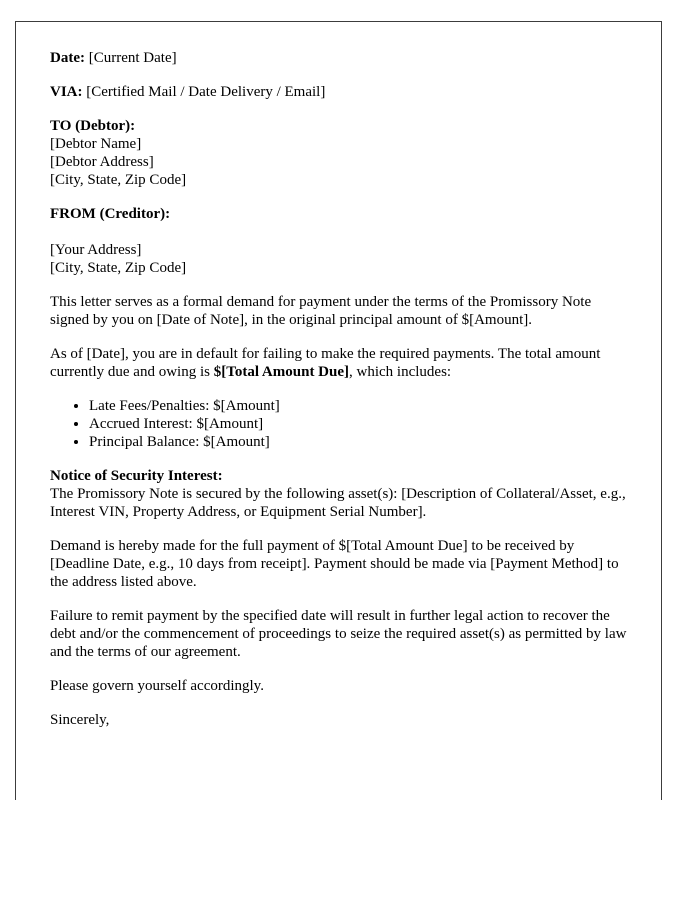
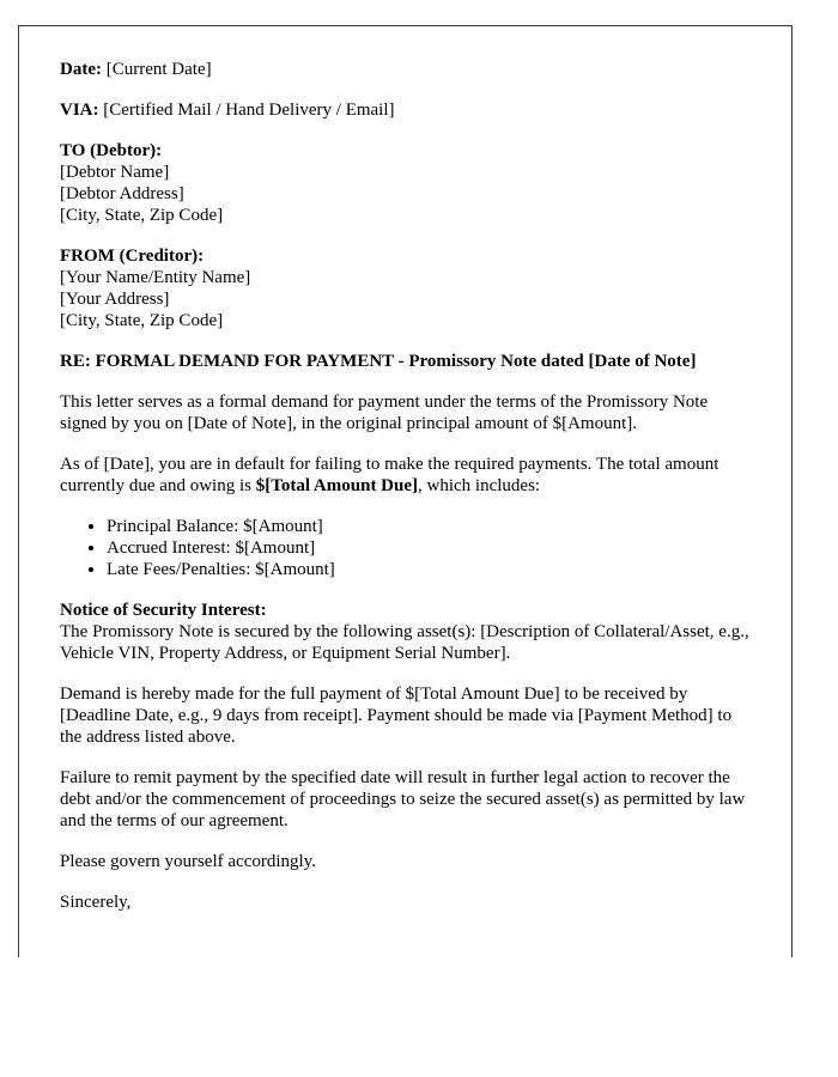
  Date: [Current Date]
- VIA: [Certified Mail / Date Delivery / Email]
+ VIA: [Certified Mail / Hand Delivery / Email]
  TO (Debtor):
  [Debtor Name]
  [Debtor Address]
  [City, State, Zip Code]
  FROM (Creditor):
+ [Your Name/Entity Name]
  [Your Address]
  [City, State, Zip Code]
+ RE: FORMAL DEMAND FOR PAYMENT - Promissory Note dated [Date of Note]
  This letter serves as a formal demand for payment under the terms of the Promissory Note signed by you on [Date of Note], in the original principal amount of $[Amount].
  As of [Date], you are in default for failing to make the required payments. The total amount currently due and owing is $[Total Amount Due], which includes:
- Late Fees/Penalties: $[Amount]
+ Principal Balance: $[Amount]
  Accrued Interest: $[Amount]
- Principal Balance: $[Amount]
+ Late Fees/Penalties: $[Amount]
  Notice of Security Interest:
- The Promissory Note is secured by the following asset(s): [Description of Collateral/Asset, e.g., Interest VIN, Property Address, or Equipment Serial Number].
+ The Promissory Note is secured by the following asset(s): [Description of Collateral/Asset, e.g., Vehicle VIN, Property Address, or Equipment Serial Number].
- Demand is hereby made for the full payment of $[Total Amount Due] to be received by [Deadline Date, e.g., 10 days from receipt]. Payment should be made via [Payment Method] to the address listed above.
+ Demand is hereby made for the full payment of $[Total Amount Due] to be received by [Deadline Date, e.g., 9 days from receipt]. Payment should be made via [Payment Method] to the address listed above.
- Failure to remit payment by the specified date will result in further legal action to recover the debt and/or the commencement of proceedings to seize the required asset(s) as permitted by law and the terms of our agreement.
+ Failure to remit payment by the specified date will result in further legal action to recover the debt and/or the commencement of proceedings to seize the secured asset(s) as permitted by law and the terms of our agreement.
  Please govern yourself accordingly.
  Sincerely,
